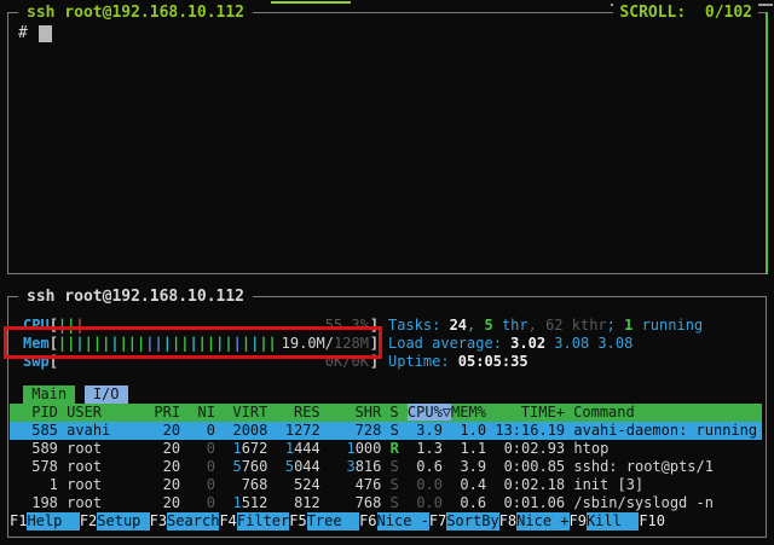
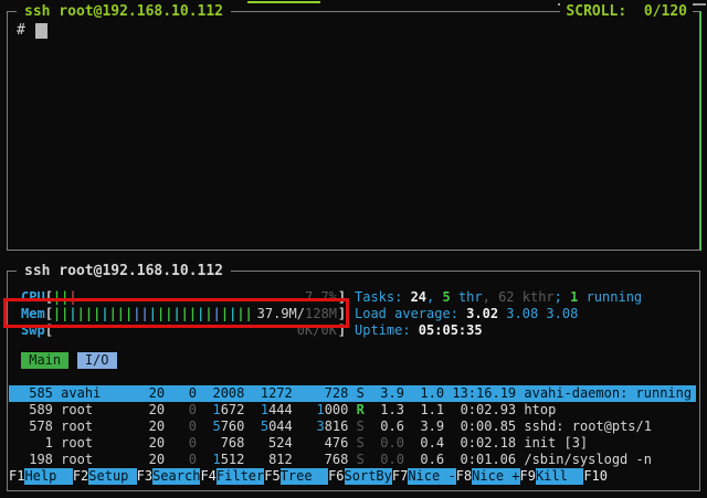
  ssh root@192.168.10.112
- SCROLL: 0/102
+ SCROLL: 0/120
  #
  ssh root@192.168.10.112
  CPU[|||
- 55.3%
+ 7.7%
  ]
  Mem[|||||||||||||||||||||||||
- 19.0M/128M
+ 37.9M/128M
  ]
  Swp[
  0K/0K
  ]
  Tasks: 24, 5 thr, 62 kthr; 1 running
  Load average: 3.02 3.08 3.08
  Uptime: 05:05:35
  Main I/O
- PID USER PRI NI VIRT RES SHR S CPU%▽MEM% TIME+ Command
  585 avahi 20 0 2008 1272 728 S 3.9 1.0 13:16.19 avahi-daemon: running
  589 root 20 0 1672 1444 1000 R 1.3 1.1 0:02.93 htop
  578 root 20 0 5760 5044 3816 S 0.6 3.9 0:00.85 sshd: root@pts/1
  1 root 20 0 768 524 476 S 0.0 0.4 0:02.18 init [3]
  198 root 20 0 1512 812 768 S 0.0 0.6 0:01.06 /sbin/syslogd -n
  F1
  Help
  F2
  Setup
  F3
  Search
  F4
  Filter
  F5
  Tree
  F6
- Nice -
+ SortBy
  F7
- SortBy
+ Nice -
  F8
  Nice +
  F9
  Kill
  F10
